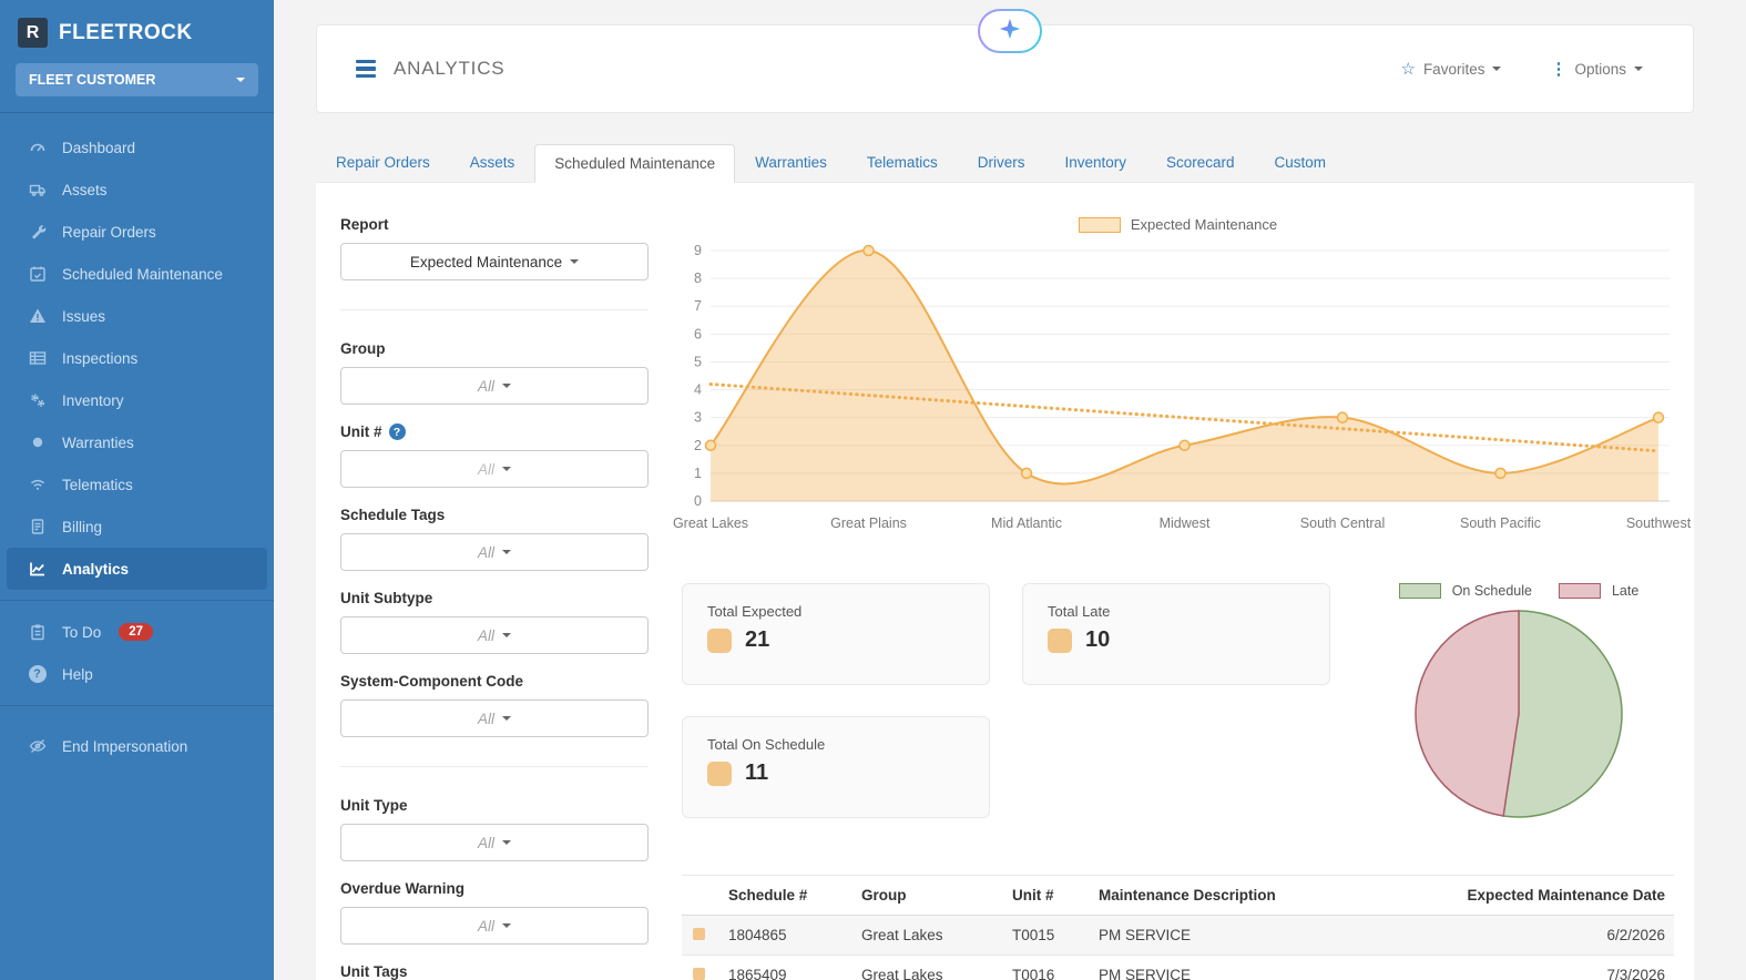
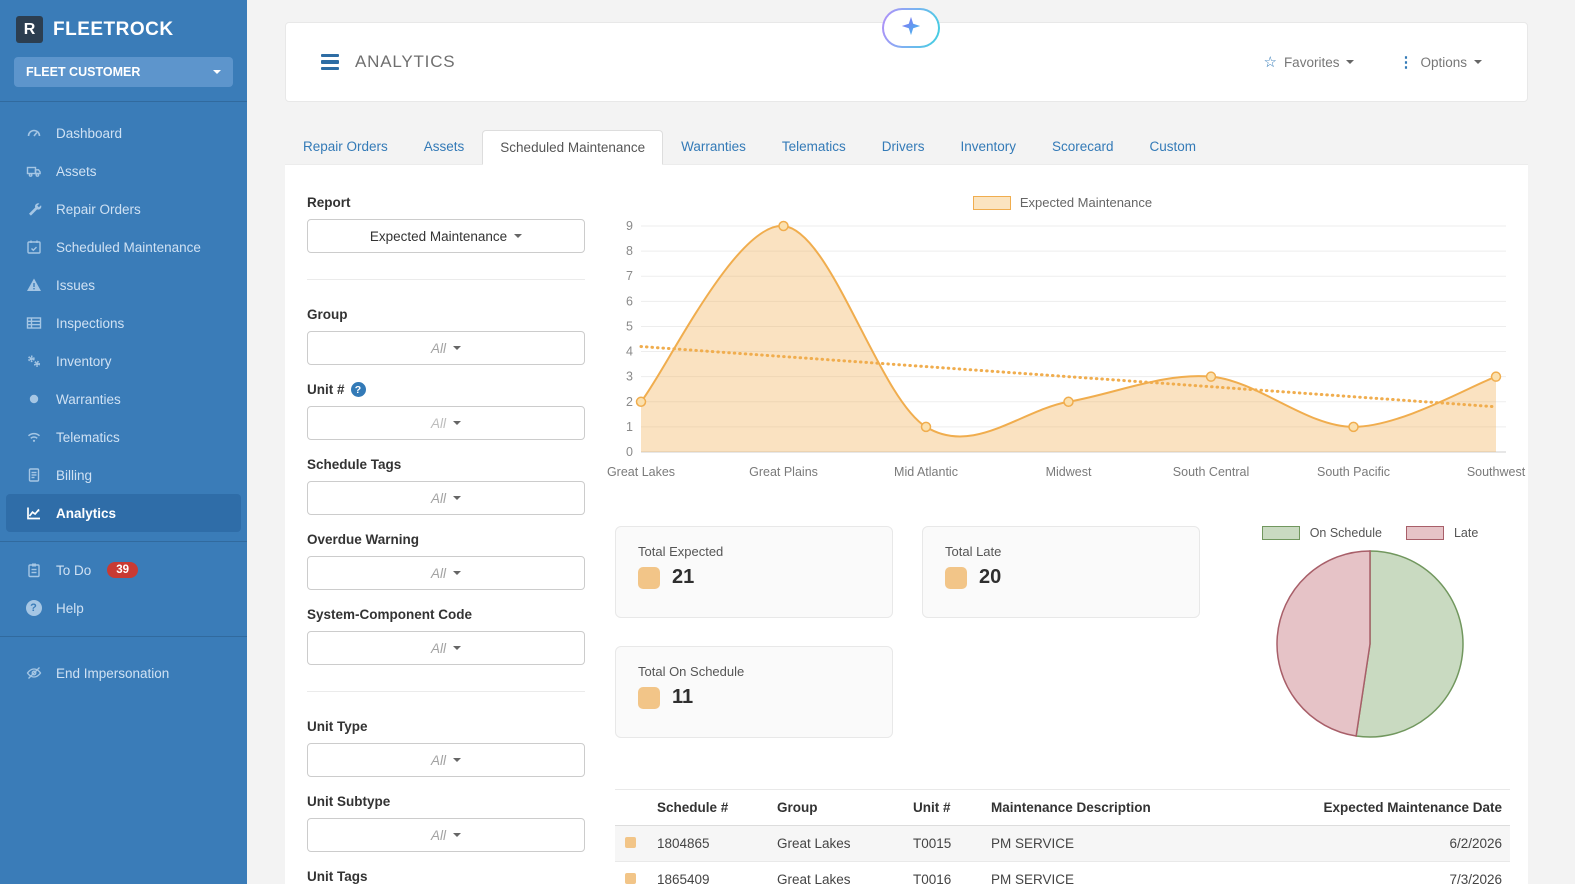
  R
  FLEETROCK
  FLEET CUSTOMER
  Dashboard
  Assets
  Repair Orders
  Scheduled Maintenance
  Issues
  Inspections
  Inventory
  Warranties
  Telematics
  Billing
  Analytics
  To Do
- 27
+ 39
  ?
  Help
  End Impersonation
  ANALYTICS
  ☆
  Favorites
  ⋮
  Options
  Repair Orders
  Assets
  Scheduled Maintenance
  Warranties
  Telematics
  Drivers
  Inventory
  Scorecard
  Custom
  Report
  Expected Maintenance
  Group
  All
  Unit #
  ?
  All
  Schedule Tags
  All
- Unit Subtype
+ Overdue Warning
  All
  System-Component Code
  All
  Unit Type
  All
- Overdue Warning
+ Unit Subtype
  All
  Unit Tags
  Expected Maintenance
  0
  1
  2
  3
  4
  5
  6
  7
  8
  9
  Great Lakes
  Great Plains
  Mid Atlantic
  Midwest
  South Central
  South Pacific
  Southwest
  Total Expected
  21
  Total Late
- 10
+ 20
  Total On Schedule
  11
  On Schedule
  Late
  	Schedule #	Group	Unit #	Maintenance Description	Expected Maintenance Date
  	1804865	Great Lakes	T0015	PM SERVICE	6/2/2026
  	1865409	Great Lakes	T0016	PM SERVICE	7/3/2026
